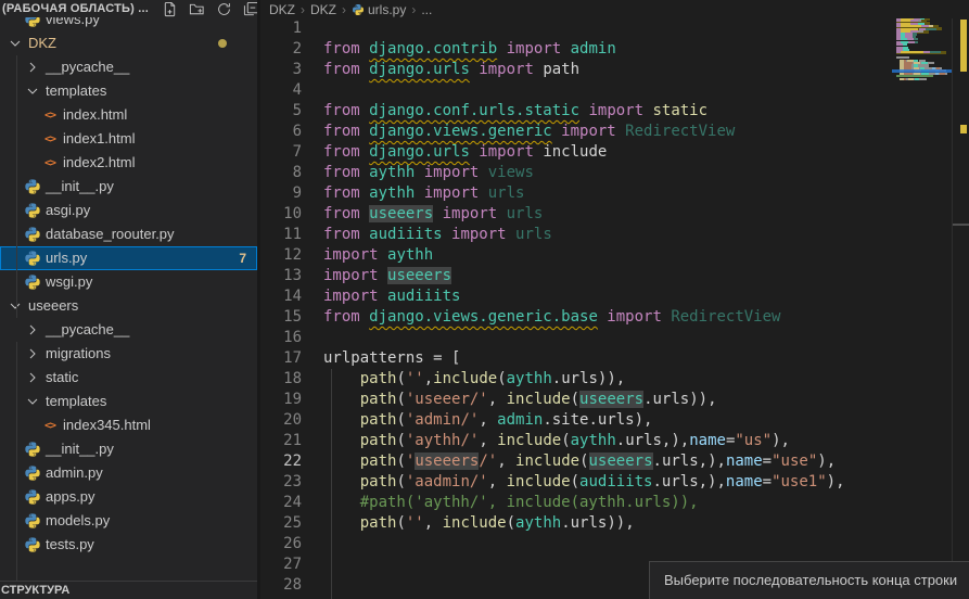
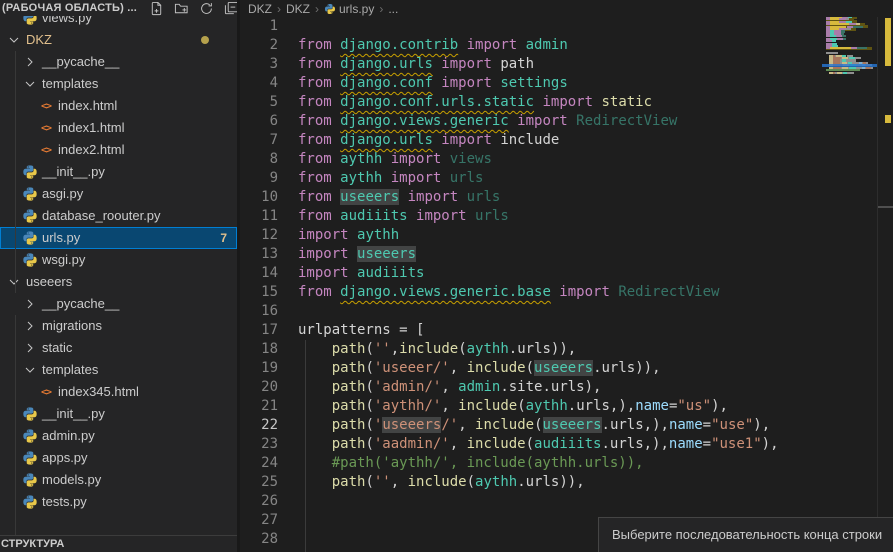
  views.py
  DKZ
  __pycache__
  templates
  <>
  index.html
  <>
  index1.html
  <>
  index2.html
  __init__.py
  asgi.py
  database_roouter.py
  urls.py
  7
  wsgi.py
  useeers
  __pycache__
  migrations
  static
  templates
  <>
  index345.html
  __init__.py
  admin.py
  apps.py
  models.py
  tests.py
  (РАБОЧАЯ ОБЛАСТЬ) ...
  СТРУКТУРА
  DKZ
  ›
  DKZ
  ›
  urls.py
  ›
  ...
  1
  2
  from django.contrib import admin
  3
  from django.urls import path
  4
+ from django.conf import settings
  5
  from django.conf.urls.static import static
  6
  from django.views.generic import RedirectView
  7
  from django.urls import include
  8
  from aythh import views
  9
  from aythh import urls
  10
  from useeers import urls
  11
  from audiiits import urls
  12
  import aythh
  13
  import useeers
  14
  import audiiits
  15
  from django.views.generic.base import RedirectView
  16
  17
  urlpatterns = [
  18
  path('',include(aythh.urls)),
  19
  path('useeer/', include(useeers.urls)),
  20
  path('admin/', admin.site.urls),
  21
  path('aythh/', include(aythh.urls,),name="us"),
  22
  path('useeers/', include(useeers.urls,),name="use"),
  23
  path('aadmin/', include(audiiits.urls,),name="use1"),
  24
  #path('aythh/', include(aythh.urls)),
  25
  path('', include(aythh.urls)),
  26
  27
  28
  Выберите последовательность конца строки
